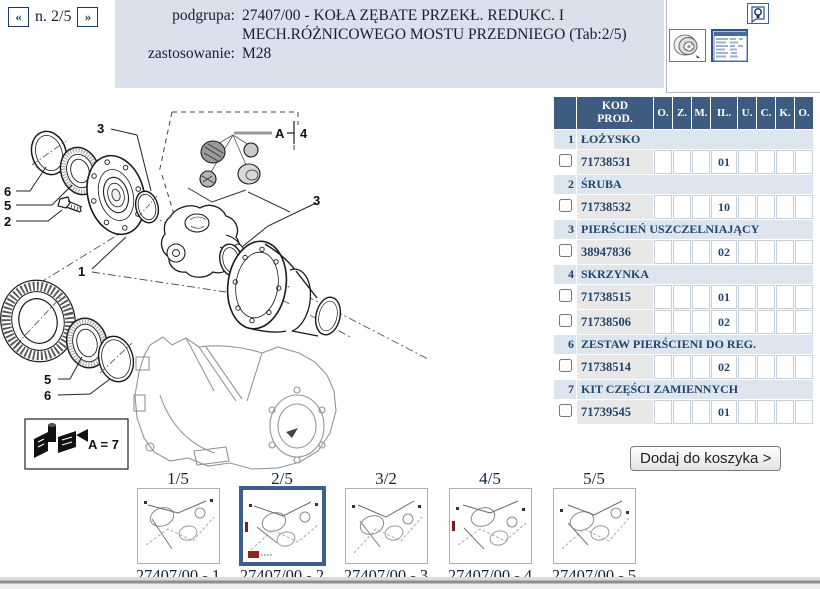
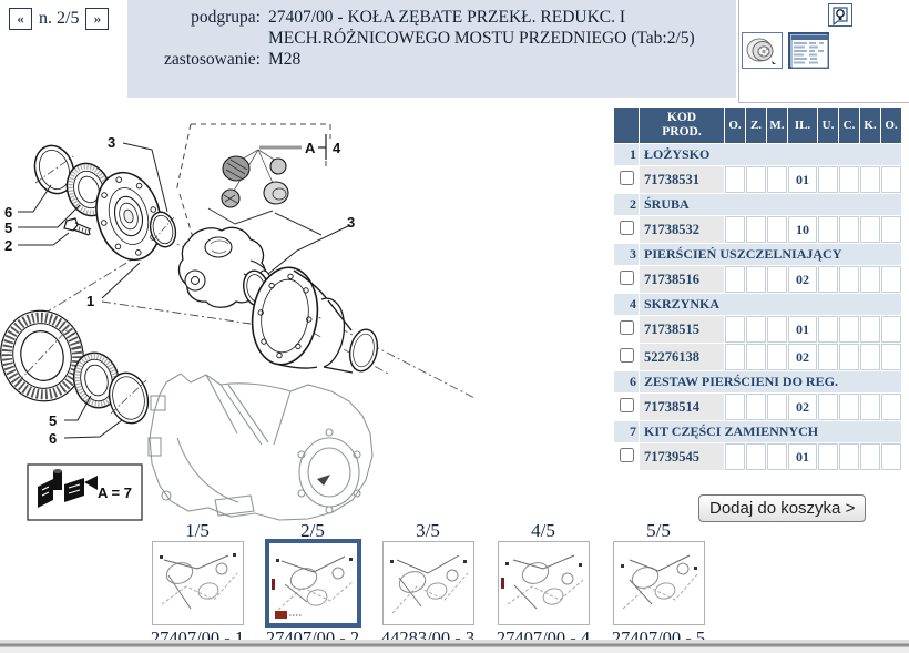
  «
  n. 2/5
  »
  podgrupa:
  27407/00 - KOŁA ZĘBATE PRZEKŁ. REDUKC. I MECH.RÓŻNICOWEGO MOSTU PRZEDNIEGO (Tab:2/5)
  zastosowanie:
  M28
  3
  3
  6
  5
  2
  1
  A
  4
  5
  6
  A = 7
  	KOD PROD.	O.	Z.	M.	IL.	U.	C.	K.	O.
  1	ŁOŻYSKO
  	71738531				01
  2	ŚRUBA
  	71738532				10
  3	PIERŚCIEŃ USZCZELNIAJĄCY
- 	38947836				02
+ 	71738516				02
  4	SKRZYNKA
  	71738515				01
- 	71738506				02
+ 	52276138				02
  6	ZESTAW PIERŚCIENI DO REG.
  	71738514				02
  7	KIT CZĘŚCI ZAMIENNYCH
  	71739545				01
  Dodaj do koszyka >
  1/5
  27407/00 - 1
  2/5
  27407/00 - 2
- 3/2
+ 3/5
- 27407/00 - 3
+ 44283/00 - 3
  4/5
  27407/00 - 4
  5/5
  27407/00 - 5
